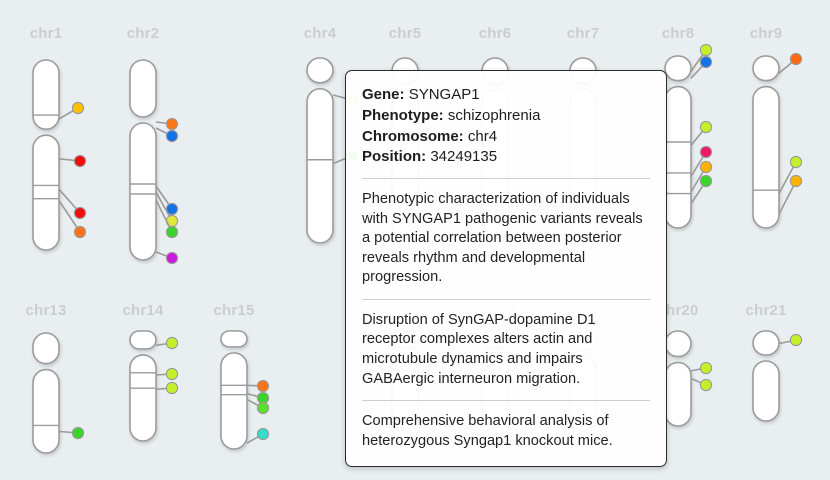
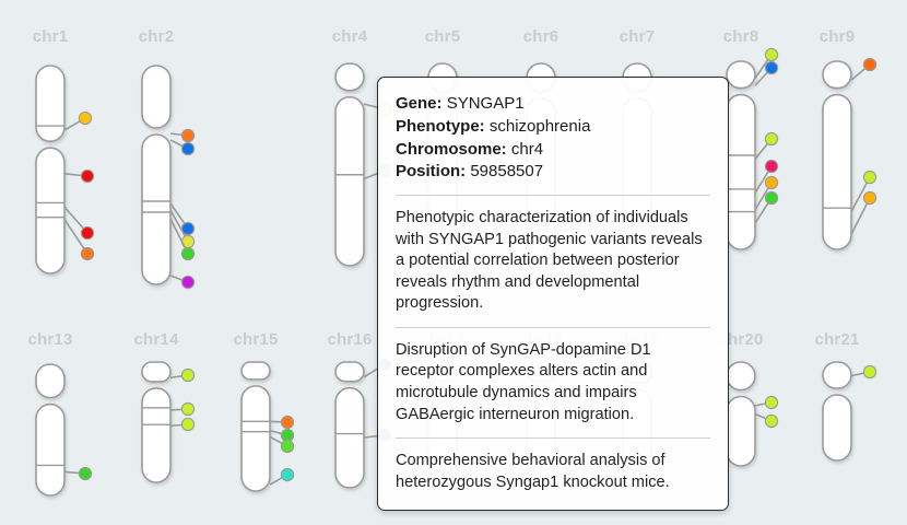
  chr1
  chr2
  chr4
  chr5
  chr6
  chr7
  chr8
  chr9
  chr13
  chr14
  chr15
+ chr16
  hr20
  chr21
  Gene: SYNGAP1
  Phenotype: schizophrenia
  Chromosome: chr4
- Position: 34249135
+ Position: 59858507
  Phenotypic characterization of individuals with SYNGAP1 pathogenic variants reveals a potential correlation between posterior reveals rhythm and developmental progression.
  Disruption of SynGAP-dopamine D1 receptor complexes alters actin and microtubule dynamics and impairs GABAergic interneuron migration.
  Comprehensive behavioral analysis of heterozygous Syngap1 knockout mice.
